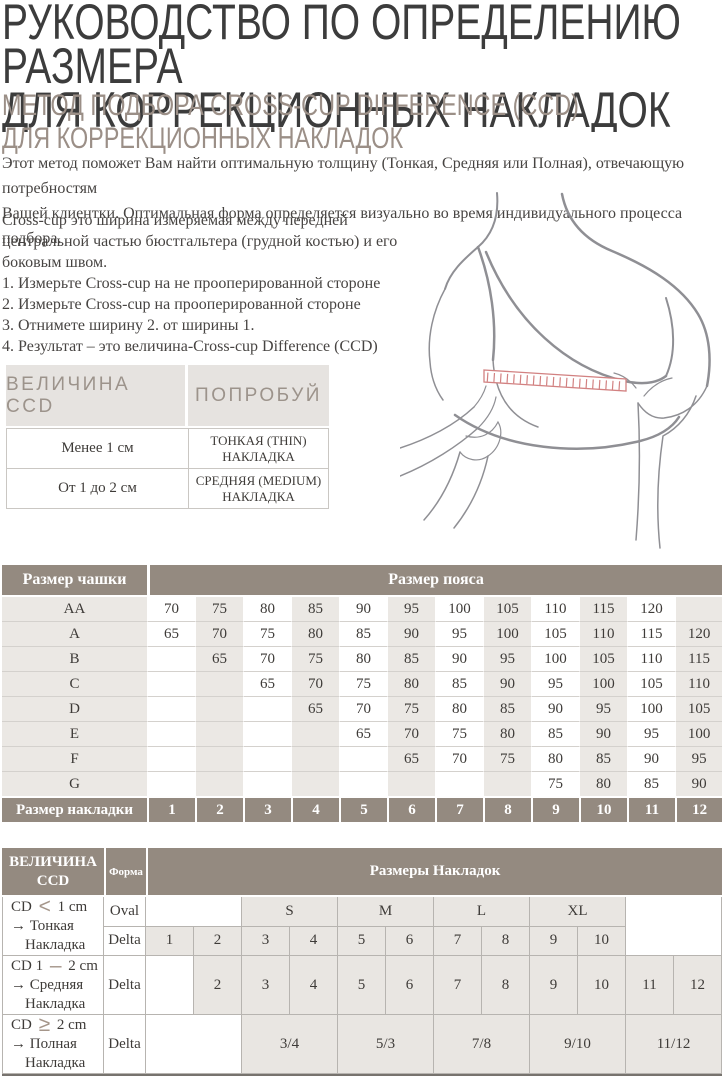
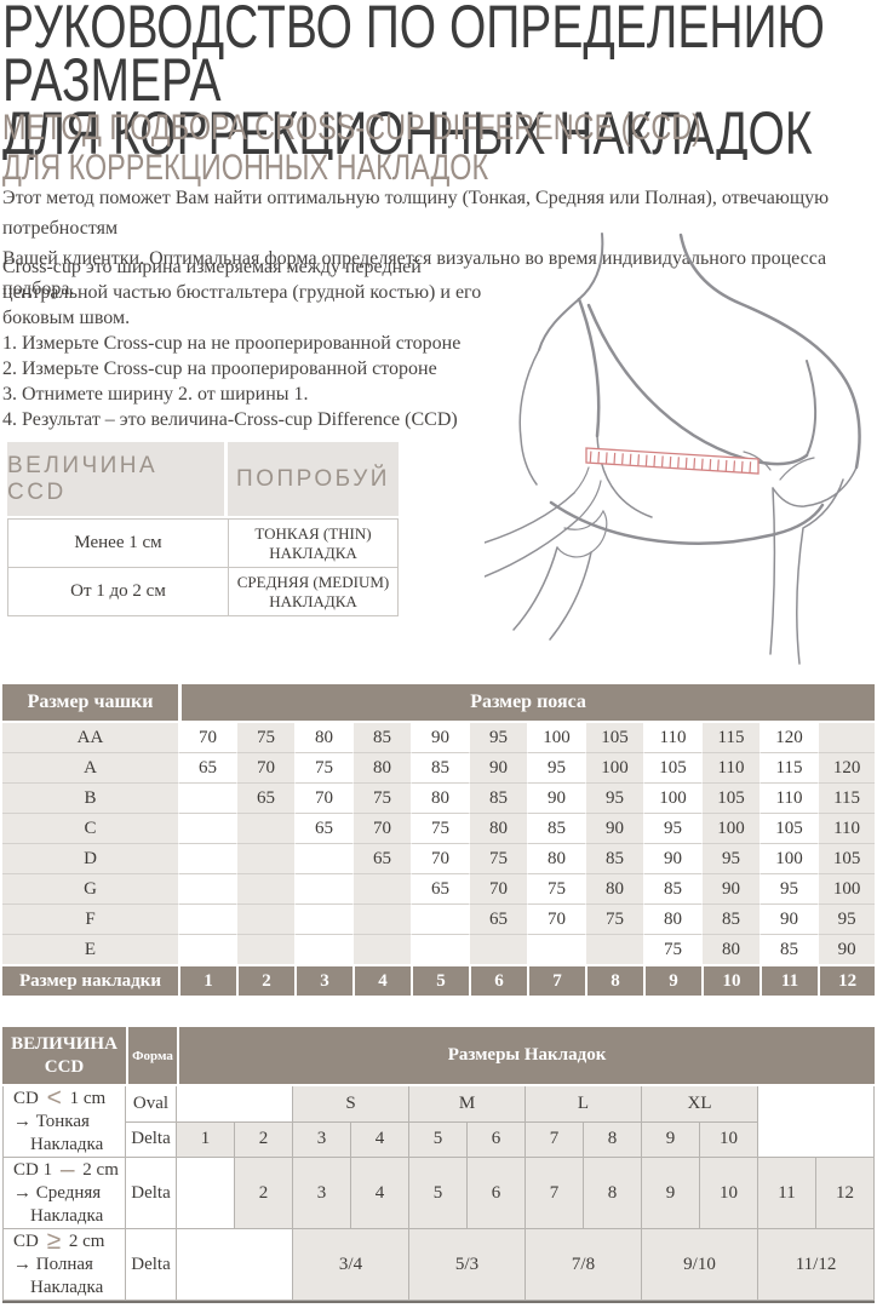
  РУКОВОДСТВО ПО ОПРЕДЕЛЕНИЮ РАЗМЕРА
  ДЛЯ КОРРЕКЦИОННЫХ НАКЛАДОК
  МЕТОД ПОДБОРА CROSS-CUP DIFFERENCE (CCD)
  ДЛЯ КОРРЕКЦИОННЫХ НАКЛАДОК
  Этот метод поможет Вам найти оптимальную толщину (Тонкая, Средняя или Полная), отвечающую потребностям
  Вашей клиентки. Оптимальная форма определяется визуально во время индивидуального процесса подбора.
  Cross-cup это ширина измеряемая между передней
  центральной частью бюстгальтера (грудной костью) и его
  боковым швом.
  1. Измерьте Cross-cup на не прооперированной стороне
  2. Измерьте Cross-cup на прооперированной стороне
  3. Отнимете ширину 2. от ширины 1.
  4. Результат – это величина-Cross-cup Difference (CCD)
  ВЕЛИЧИНА CCD
  ПОПРОБУЙ
  Менее 1 см	ТОНКАЯ (THIN) НАКЛАДКА
  От 1 до 2 см	СРЕДНЯЯ (MEDIUM) НАКЛАДКА
  Размер чашки	Размер пояса
  AA	70	75	80	85	90	95	100	105	110	115	120
  A	65	70	75	80	85	90	95	100	105	110	115	120
  B		65	70	75	80	85	90	95	100	105	110	115
  C			65	70	75	80	85	90	95	100	105	110
  D				65	70	75	80	85	90	95	100	105
- E					65	70	75	80	85	90	95	100
+ G					65	70	75	80	85	90	95	100
  F						65	70	75	80	85	90	95
- G									75	80	85	90
+ E									75	80	85	90
  Размер накладки	1	2	3	4	5	6	7	8	9	10	11	12
  ВЕЛИЧИНА CCD	Форма	Размеры Накладок
  CD < 1 cm→ ТонкаяНакладка	Oval		S	M	L	XL
  Delta	1	2	3	4	5	6	7	8	9	10
  CD 1 – 2 cm→ СредняяНакладка	Delta		2	3	4	5	6	7	8	9	10	11	12
  CD ≥ 2 cm→ ПолнаяНакладка	Delta		3/4	5/3	7/8	9/10	11/12
